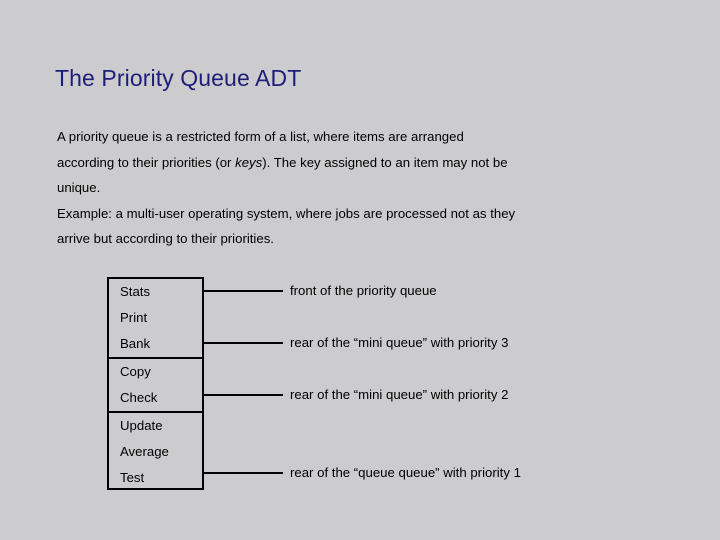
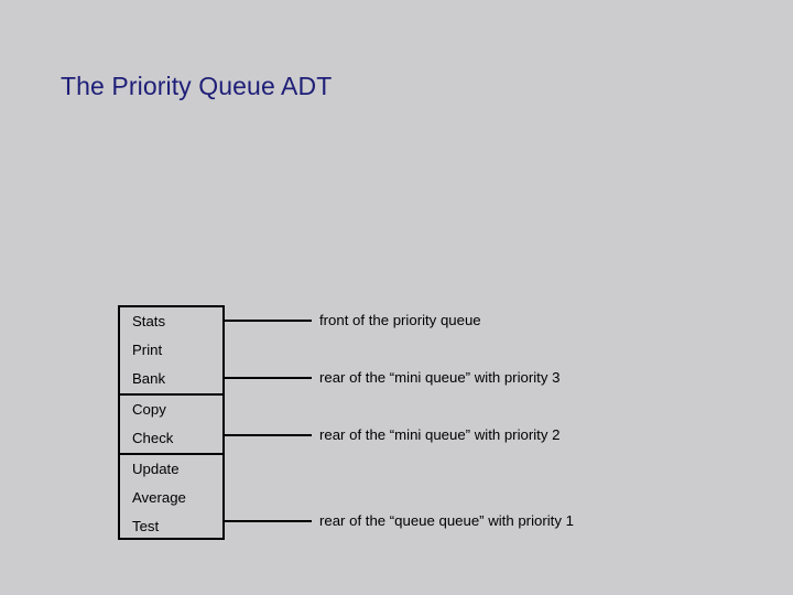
  The Priority Queue ADT
- A priority queue is a restricted form of a list, where items are arranged
- according to their priorities (or keys). The key assigned to an item may not be
- unique.
- Example: a multi-user operating system, where jobs are processed not as they
- arrive but according to their priorities.
  Stats
  Print
  Bank
  Copy
  Check
  Update
  Average
  Test
  front of the priority queue
  rear of the “mini queue” with priority 3
  rear of the “mini queue” with priority 2
  rear of the “queue queue” with priority 1
